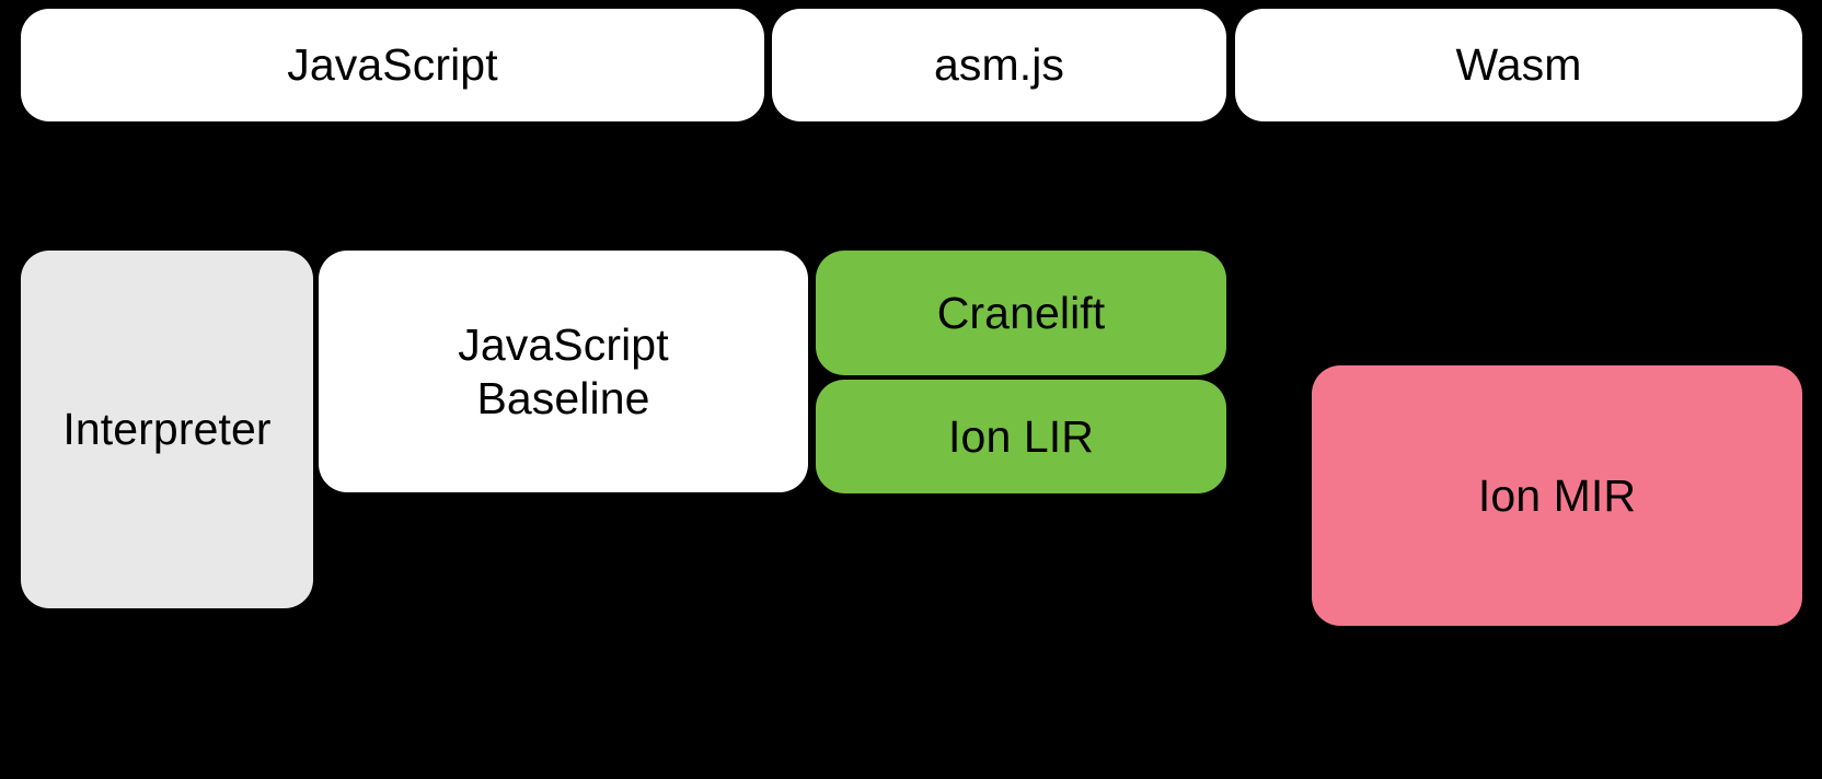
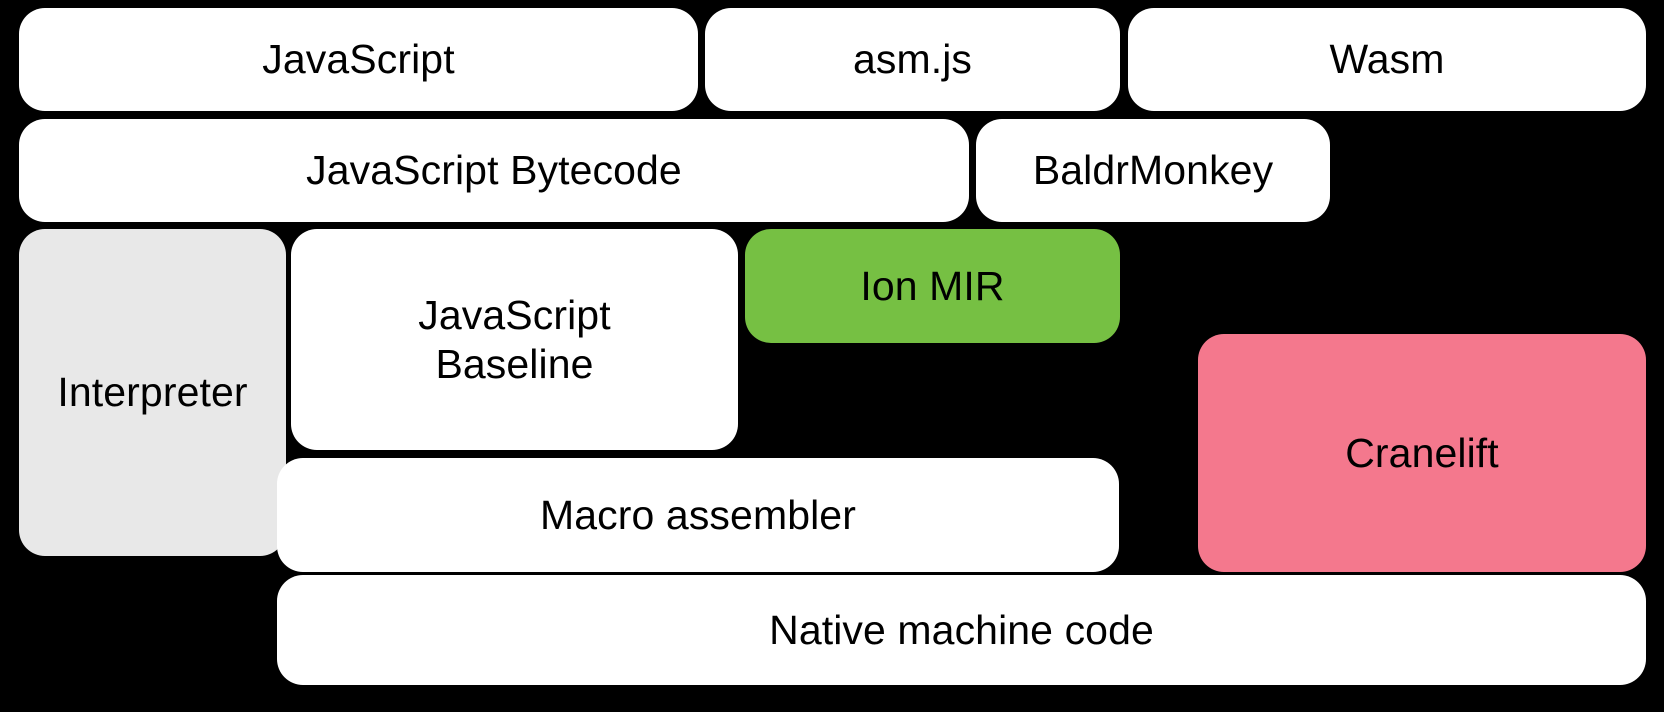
  JavaScript
  asm.js
  Wasm
+ JavaScript Bytecode
+ BaldrMonkey
  Interpreter
  JavaScript
  Baseline
- Cranelift
+ Ion MIR
- Ion LIR
- Ion MIR
+ Cranelift
+ Macro assembler
+ Native machine code
